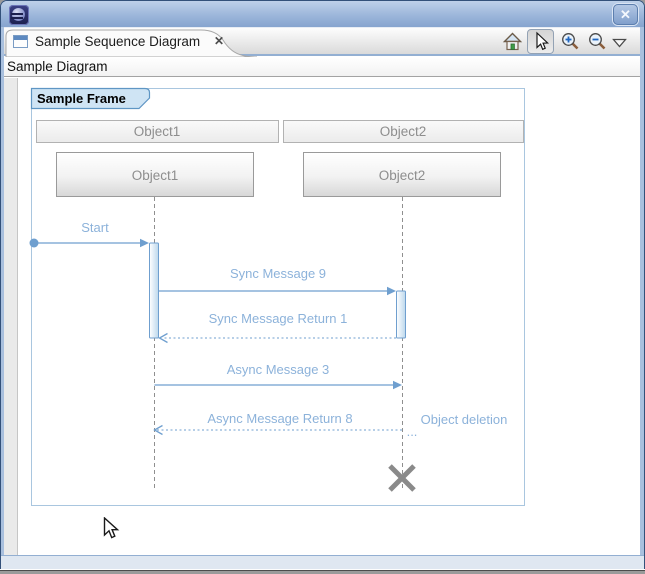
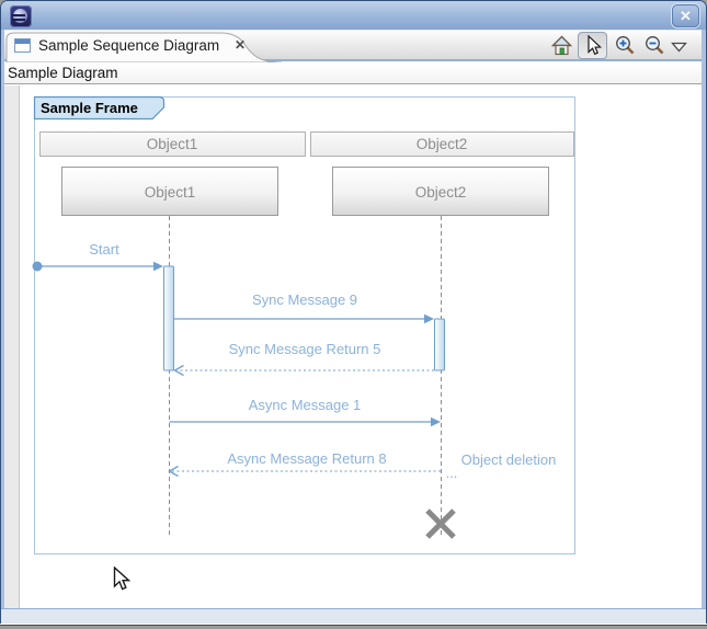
  ✕
  Sample Sequence Diagram
  ✕
  Sample Diagram
  Sample Frame
  Object1
  Object2
  Object1
  Object2
  Start
  Sync Message 9
- Sync Message Return 1
+ Sync Message Return 5
- Async Message 3
+ Async Message 1
  Async Message Return 8
  Object deletion
  ...
